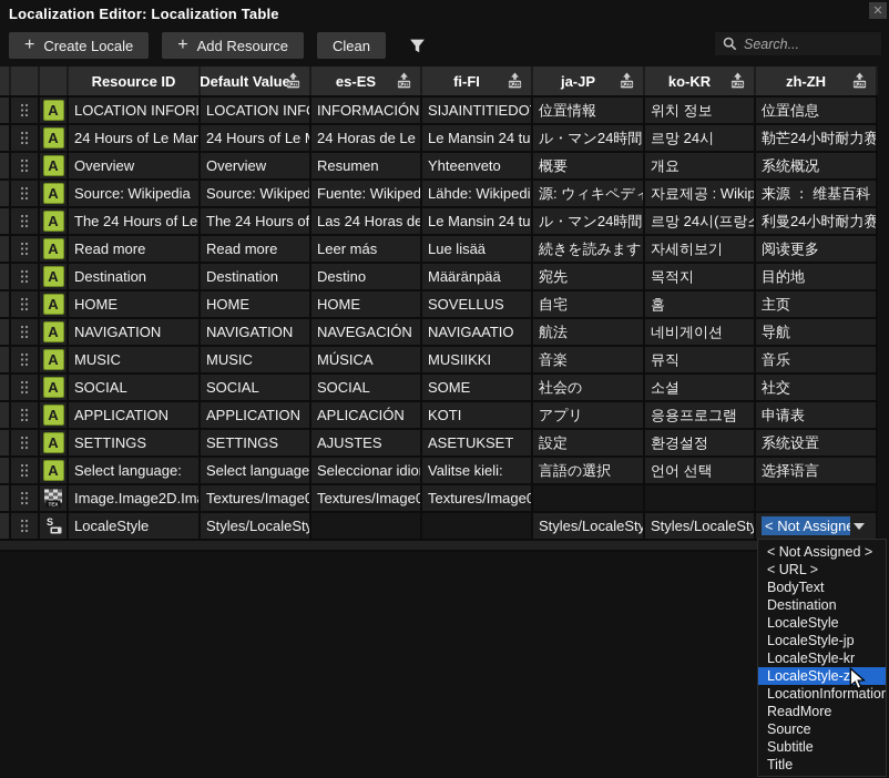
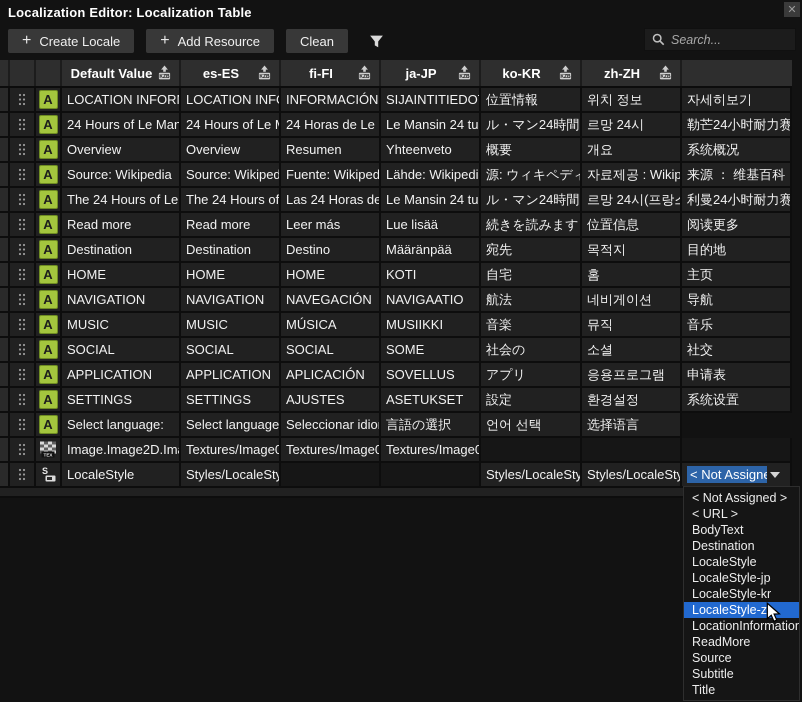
  Localization Editor: Localization Table
  ✕
  +
  Create Locale
  +
  Add Resource
  Clean
  Search...
- Resource ID
  Default Value
  es-ES
  fi-FI
  ja-JP
  ko-KR
  zh-ZH
  A
  LOCATION INFOR
  LOCATION INF
  INFORMACIÓN
  SIJAINTITIEDO
  位置情報
  위치 정보
- 位置信息
+ 자세히보기
  A
  24 Hours of Le Man
  24 Hours of Le
  24 Horas de Le
  Le Mansin 24 tu
  ル・マン24時間
  르망 24시
  勒芒24小时耐力赛
  A
  Overview
  Overview
  Resumen
  Yhteenveto
  概要
  개요
  系统概况
  A
  Source: Wikipedia
  Source: Wikiped
  Fuente: Wikiped
  Lähde: Wikipedi
  源: ウィキペディ
  자료제공 : Wikip
  来源 ： 维基百科
  A
  The 24 Hours of Le
  The 24 Hours of
  Las 24 Horas de
  Le Mansin 24 tu
  ル・マン24時間
  르망 24시(프랑스
  利曼24小时耐力赛
  A
  Read more
  Read more
  Leer más
  Lue lisää
  続きを読みます
- 자세히보기
+ 位置信息
  阅读更多
  A
  Destination
  Destination
  Destino
  Määränpää
  宛先
  목적지
  目的地
  A
  HOME
  HOME
  HOME
- SOVELLUS
+ KOTI
  自宅
  홈
  主页
  A
  NAVIGATION
  NAVIGATION
  NAVEGACIÓN
  NAVIGAATIO
  航法
  네비게이션
  导航
  A
  MUSIC
  MUSIC
  MÚSICA
  MUSIIKKI
  音楽
  뮤직
  音乐
  A
  SOCIAL
  SOCIAL
  SOCIAL
  SOME
  社会の
  소셜
  社交
  A
  APPLICATION
  APPLICATION
  APLICACIÓN
- KOTI
+ SOVELLUS
  アプリ
  응용프로그램
  申请表
  A
  SETTINGS
  SETTINGS
  AJUSTES
  ASETUKSET
  設定
  환경설정
  系统设置
  A
  Select language:
  Select language
  Seleccionar idio
- Valitse kieli:
  言語の選択
  언어 선택
  选择语言
  Image.Image2D.Im
  Textures/Image0
  Textures/Image0
  Textures/Image0
  S
  LocaleStyle
  Styles/LocaleSty
  Styles/LocaleSty
  Styles/LocaleSty
  < Not Assigne
  < Not Assigned >
  < URL >
  BodyText
  Destination
  LocaleStyle
  LocaleStyle-jp
  LocaleStyle-kr
  LocaleStyle-z
  LocationInformation
  ReadMore
  Source
  Subtitle
  Title
